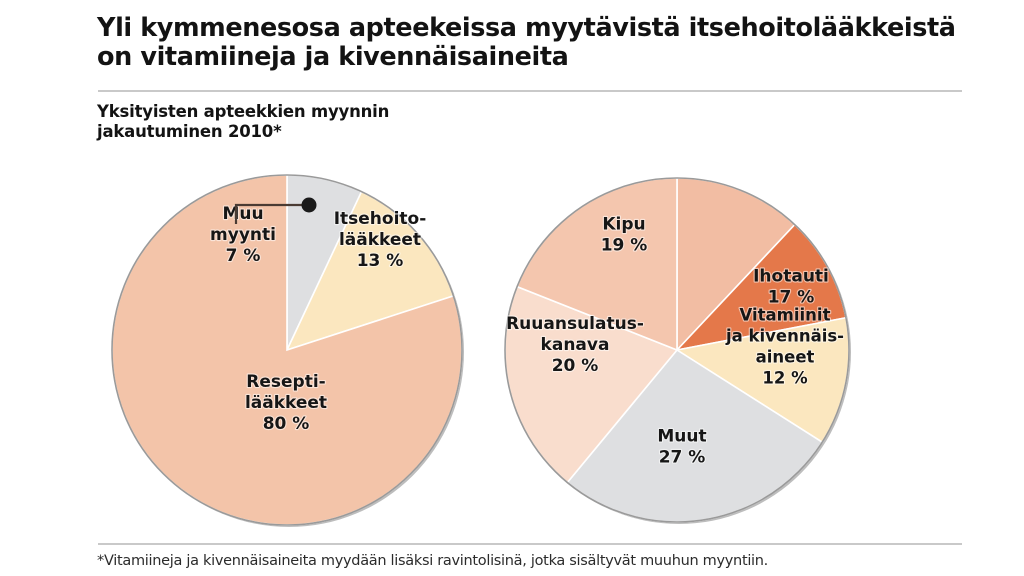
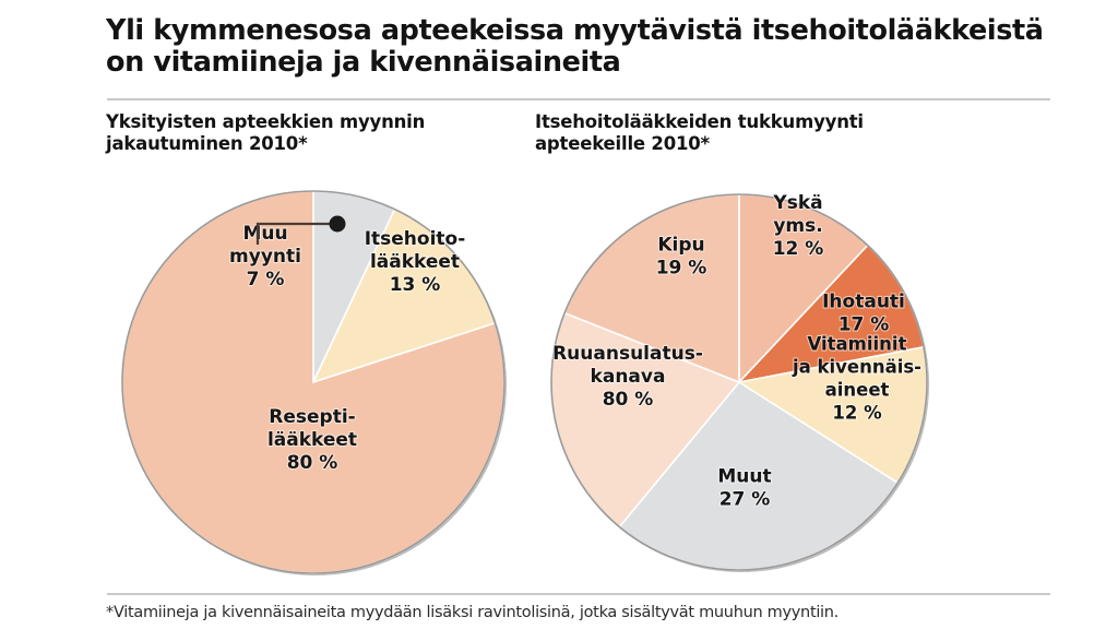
  Yli kymmenesosa apteekeissa myytävistä itsehoitolääkkeistä
  on vitamiineja ja kivennäisaineita
  Yksityisten apteekkien myynnin
  jakautuminen 2010*
+ Itsehoitolääkkeiden tukkumyynti
+ apteekeille 2010*
  Muu myynti 7 %
  Itsehoito- lääkkeet 13 %
  Resepti- lääkkeet 80 %
+ Yskä yms. 12 %
  Ihotauti 17 %
  Vitamiinit ja kivennäis- aineet 12 %
  Muut 27 %
- Ruuansulatus- kanava 20 %
+ Ruuansulatus- kanava 80 %
  Kipu 19 %
  *Vitamiineja ja kivennäisaineita myydään lisäksi ravintolisinä, jotka sisältyvät muuhun myyntiin.
